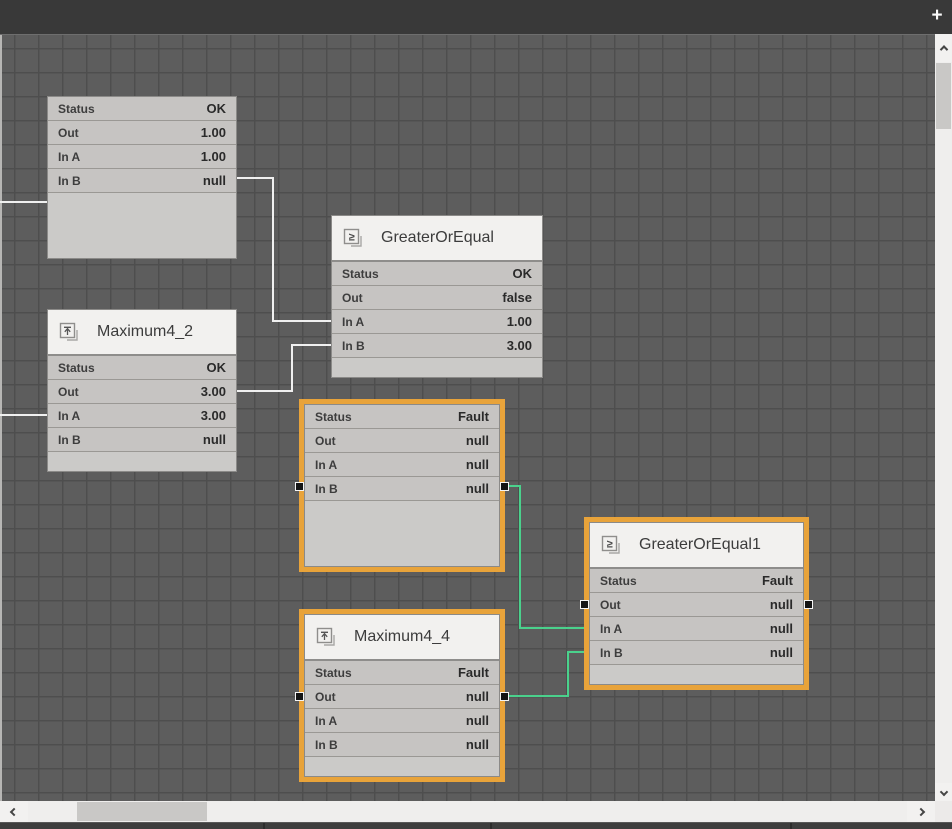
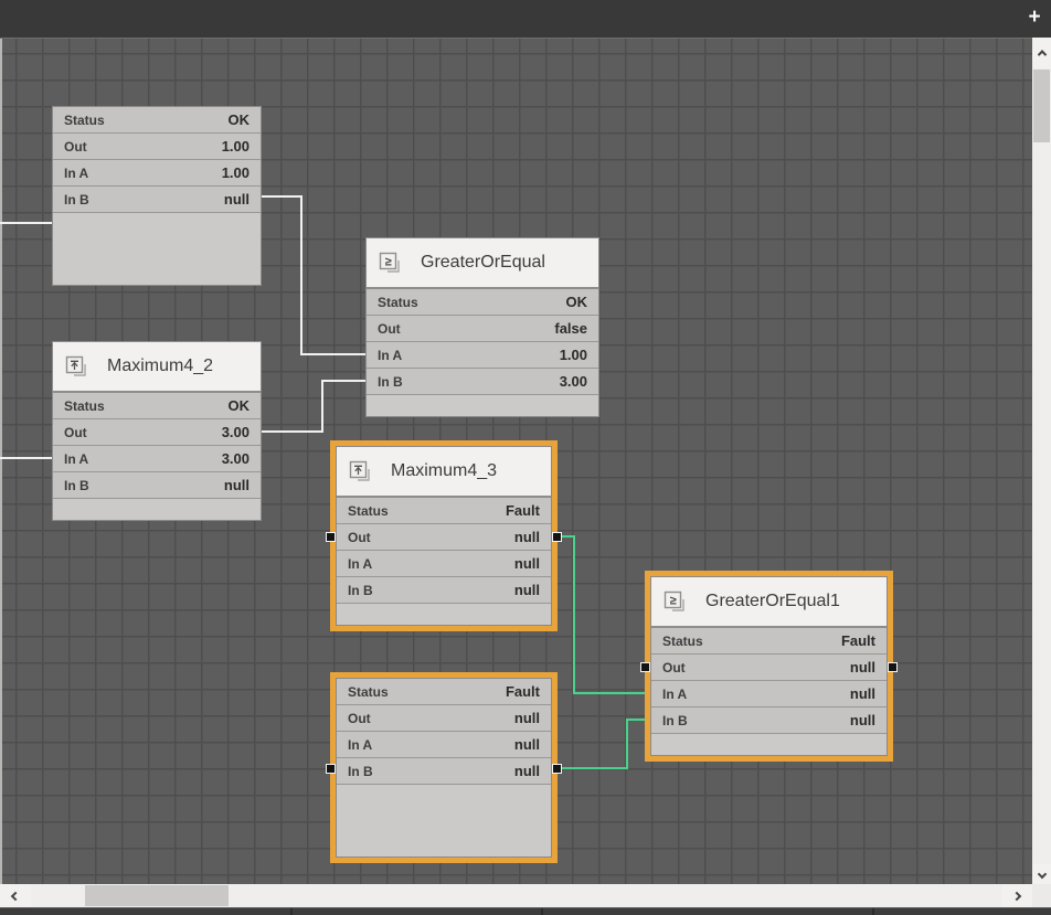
  +
  Status
  OK
  Out
  1.00
  In A
  1.00
  In B
  null
  ≥
  GreaterOrEqual
  Status
  OK
  Out
  false
  In A
  1.00
  In B
  3.00
  Maximum4_2
  Status
  OK
  Out
  3.00
  In A
  3.00
  In B
  null
+ Maximum4_3
  Status
  Fault
  Out
  null
  In A
  null
  In B
  null
  ≥
  GreaterOrEqual1
  Status
  Fault
  Out
  null
  In A
  null
  In B
  null
- Maximum4_4
  Status
  Fault
  Out
  null
  In A
  null
  In B
  null
